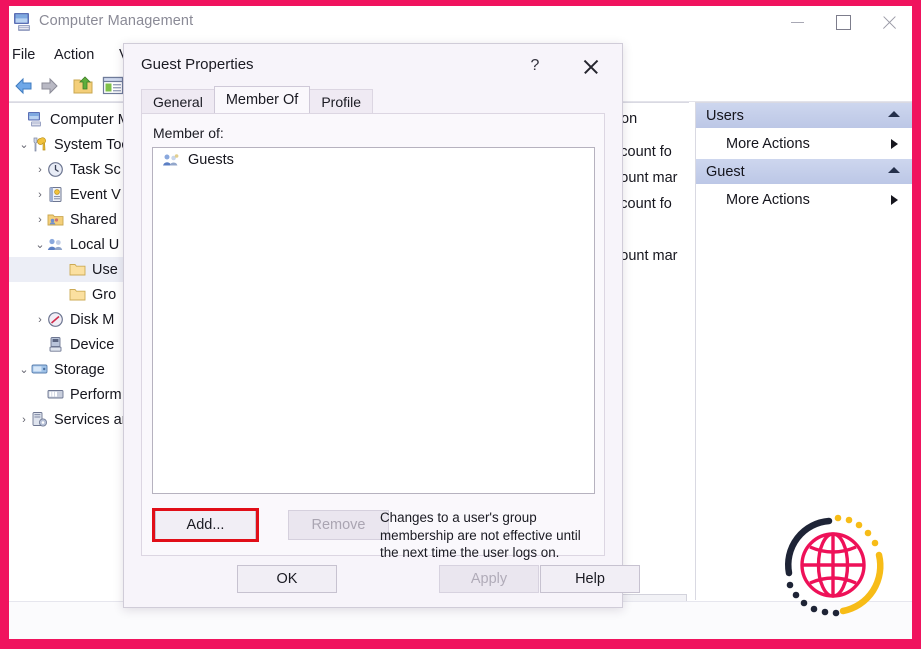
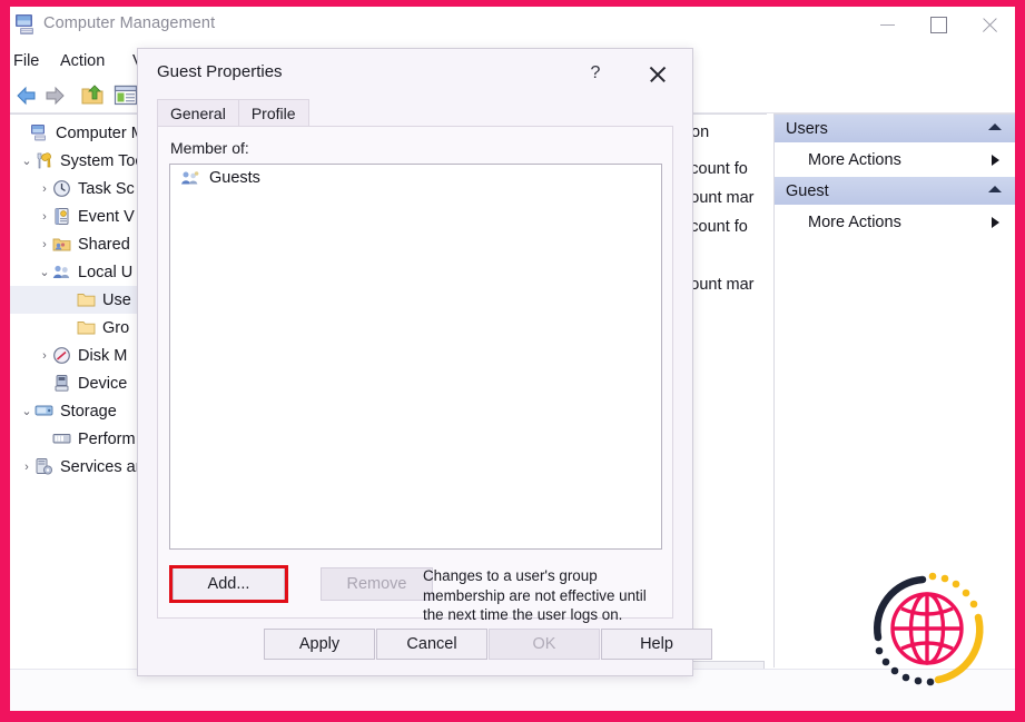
  Computer Management
  File
  Action
  Computer
  ⌄
  System To
  ›
  Task Sc
  ›
  Event V
  ›
  Shared
  ⌄
  Local U
  Use
  Gro
  ›
  Disk M
  Device
  ⌄
  Storage
  Perform
  ›
  Services a
  on
  count fo
  ount mar
  count fo
  ount mar
  Users
  More Actions
  Guest
  More Actions
  Guest Properties
  ?
  General
- Member Of
  Profile
  Member of:
  Guests
  Add...
  Remove
  Changes to a user's group membership are not effective until the next time the user logs on.
- OK
+ Apply
+ Cancel
- Apply
+ OK
  Help
